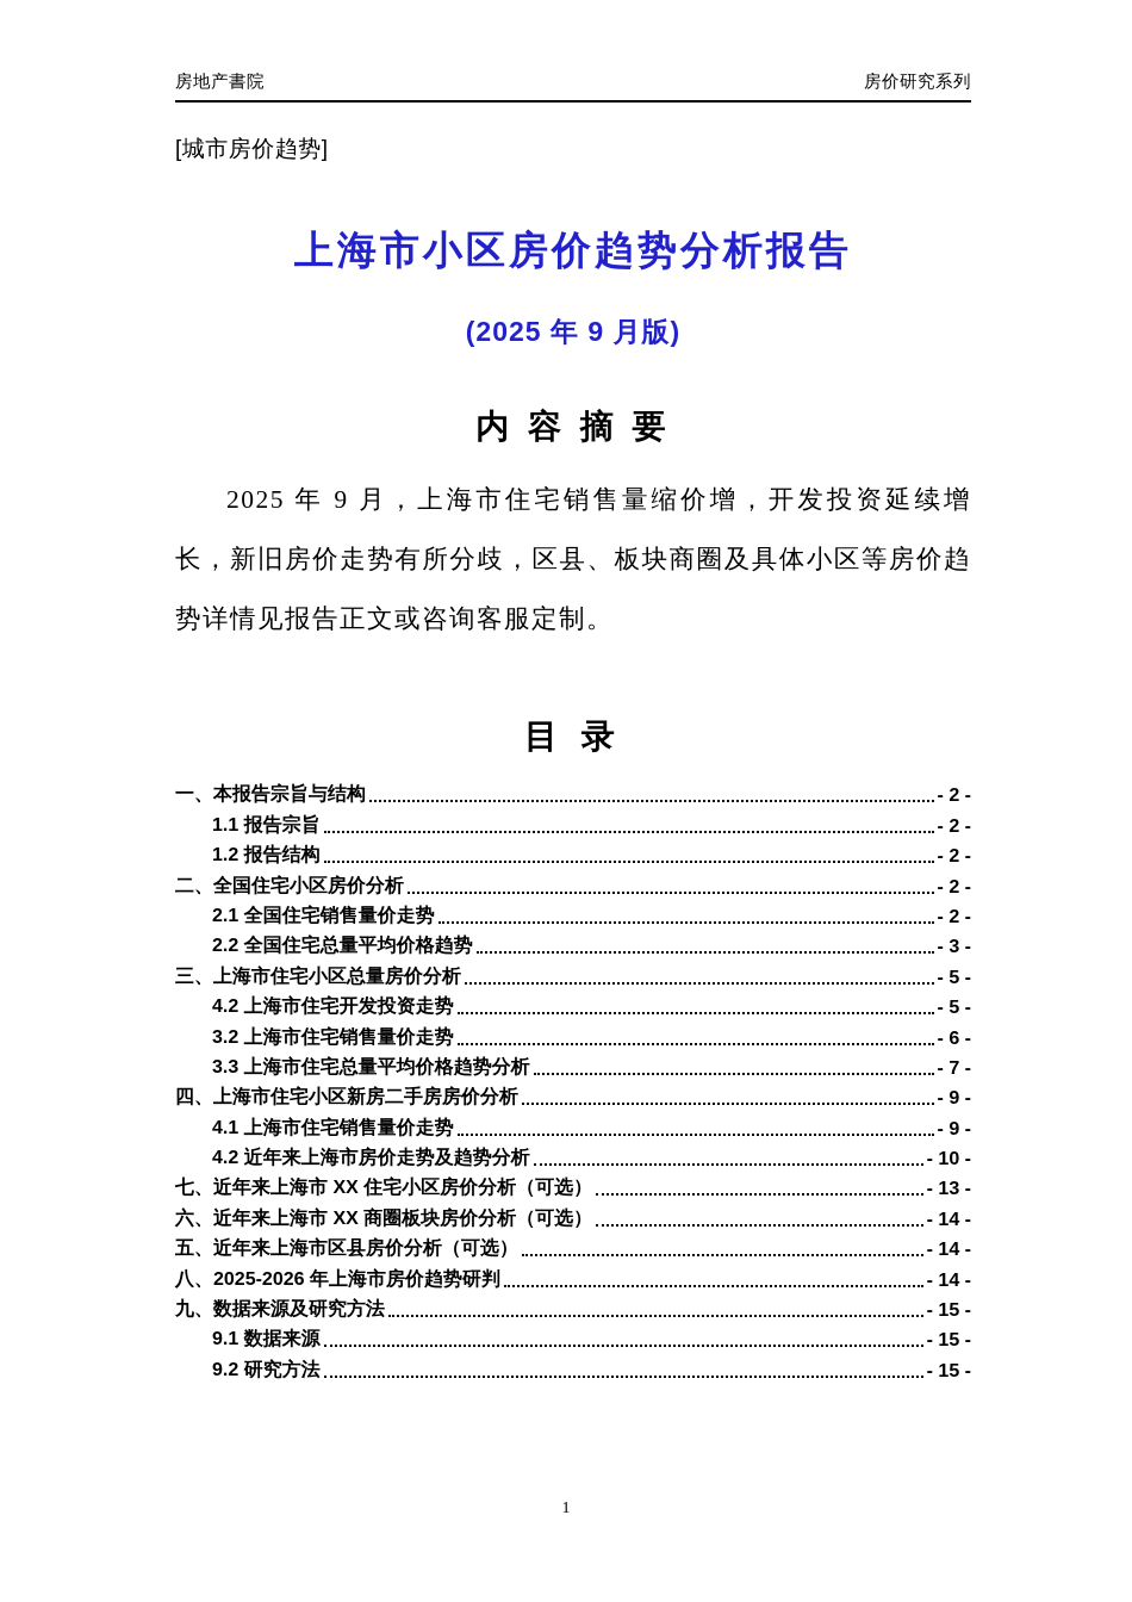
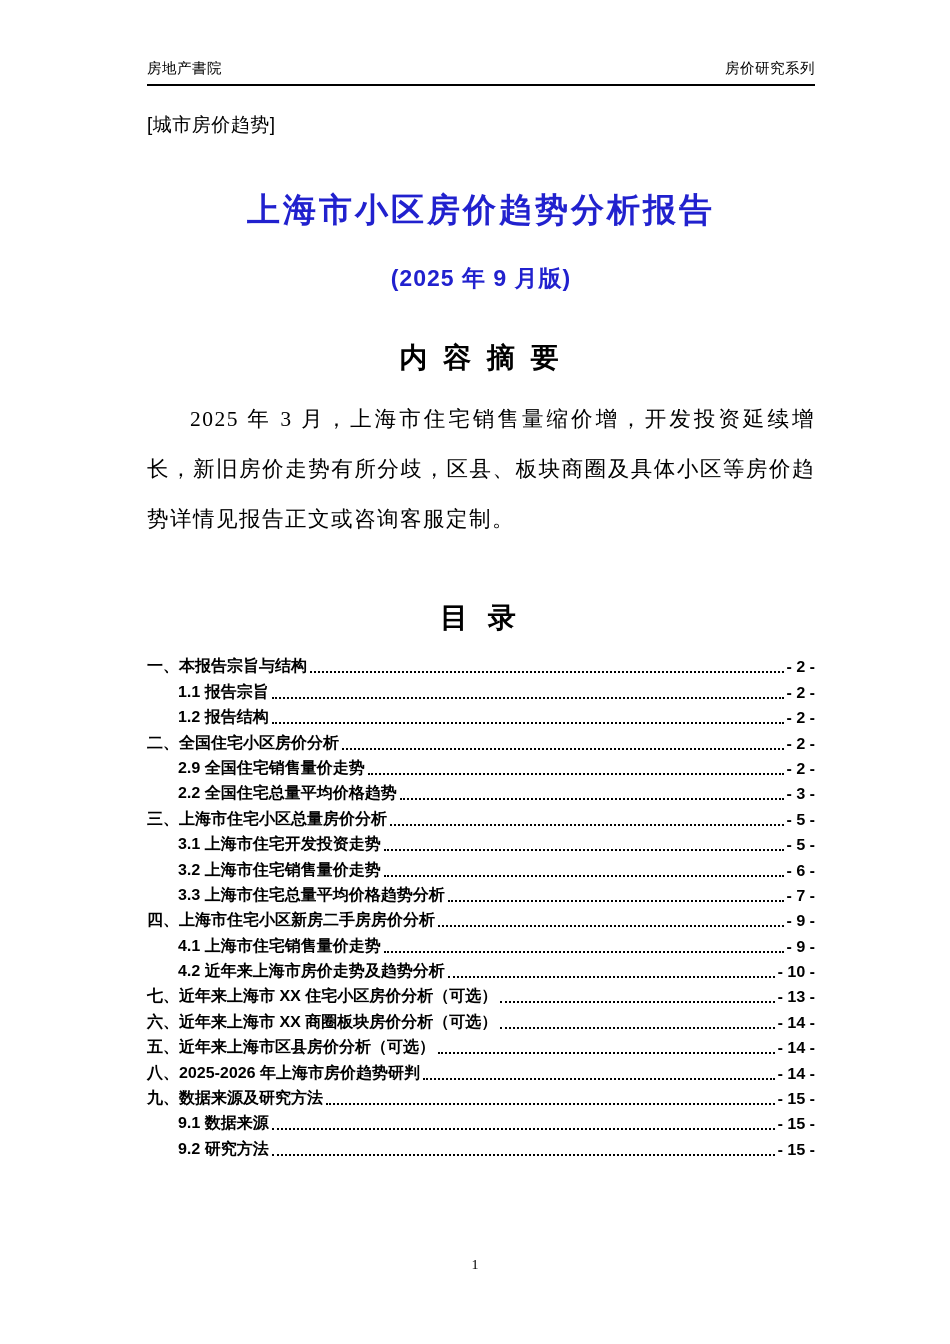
  房地产書院
  房价研究系列
  [城市房价趋势]
  上海市小区房价趋势分析报告
  (2025 年 9 月版)
  内 容 摘 要
- 2025 年 9 月，上海市住宅销售量缩价增，开发投资延续增长，新旧房价走势有所分歧，区县、板块商圈及具体小区等房价趋势详情见报告正文或咨询客服定制。
+ 2025 年 3 月，上海市住宅销售量缩价增，开发投资延续增长，新旧房价走势有所分歧，区县、板块商圈及具体小区等房价趋势详情见报告正文或咨询客服定制。
  目 录
  一、本报告宗旨与结构
  - 2 -
  1.1 报告宗旨
  - 2 -
  1.2 报告结构
  - 2 -
  二、全国住宅小区房价分析
  - 2 -
- 2.1 全国住宅销售量价走势
+ 2.9 全国住宅销售量价走势
  - 2 -
  2.2 全国住宅总量平均价格趋势
  - 3 -
  三、上海市住宅小区总量房价分析
  - 5 -
- 4.2 上海市住宅开发投资走势
+ 3.1 上海市住宅开发投资走势
  - 5 -
  3.2 上海市住宅销售量价走势
  - 6 -
  3.3 上海市住宅总量平均价格趋势分析
  - 7 -
  四、上海市住宅小区新房二手房房价分析
  - 9 -
  4.1 上海市住宅销售量价走势
  - 9 -
  4.2 近年来上海市房价走势及趋势分析
  - 10 -
  七、近年来上海市 XX 住宅小区房价分析（可选）
  - 13 -
  六、近年来上海市 XX 商圈板块房价分析（可选）
  - 14 -
  五、近年来上海市区县房价分析（可选）
  - 14 -
  八、2025-2026 年上海市房价趋势研判
  - 14 -
  九、数据来源及研究方法
  - 15 -
  9.1 数据来源
  - 15 -
  9.2 研究方法
  - 15 -
  1
